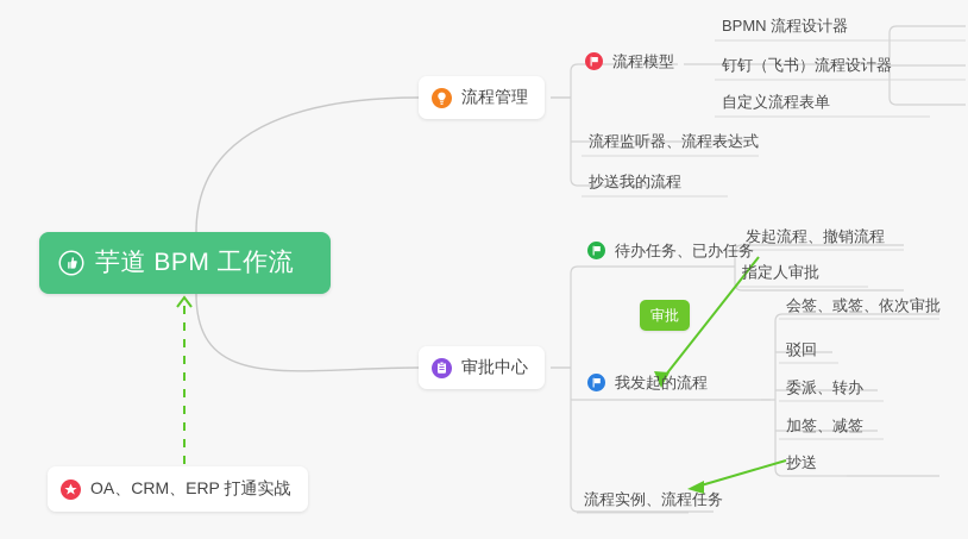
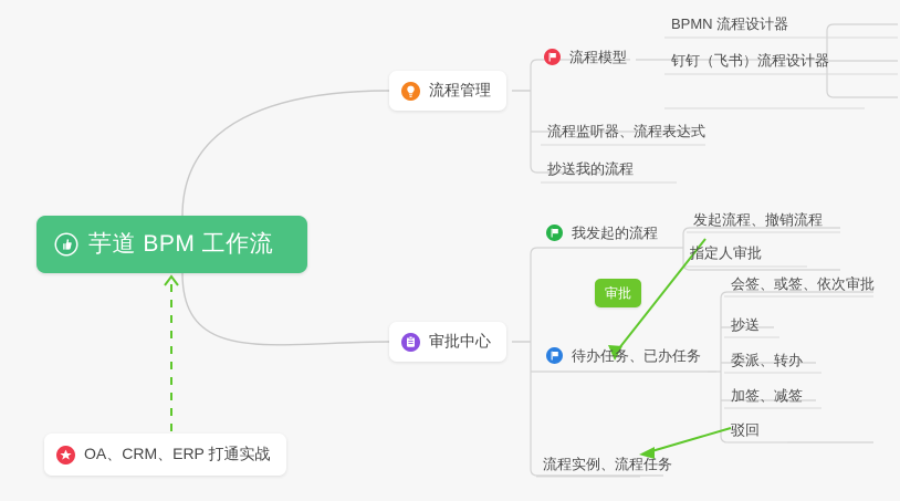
  芋道 BPM 工作流
  流程管理
  审批中心
  流程模型
  BPMN 流程设计器
  钉钉（飞书）流程设计器
- 自定义流程表单
  流程监听器、流程表达式
  抄送我的流程
- 待办任务、已办任务
+ 我发起的流程
  发起流程、撤销流程
  指定人审批
- 我发起的流程
+ 待办任务、已办任务
  会签、或签、依次审批
- 驳回
+ 抄送
  委派、转办
  加签、减签
- 抄送
+ 驳回
  流程实例、流程任务
  审批
  OA、CRM、ERP 打通实战
